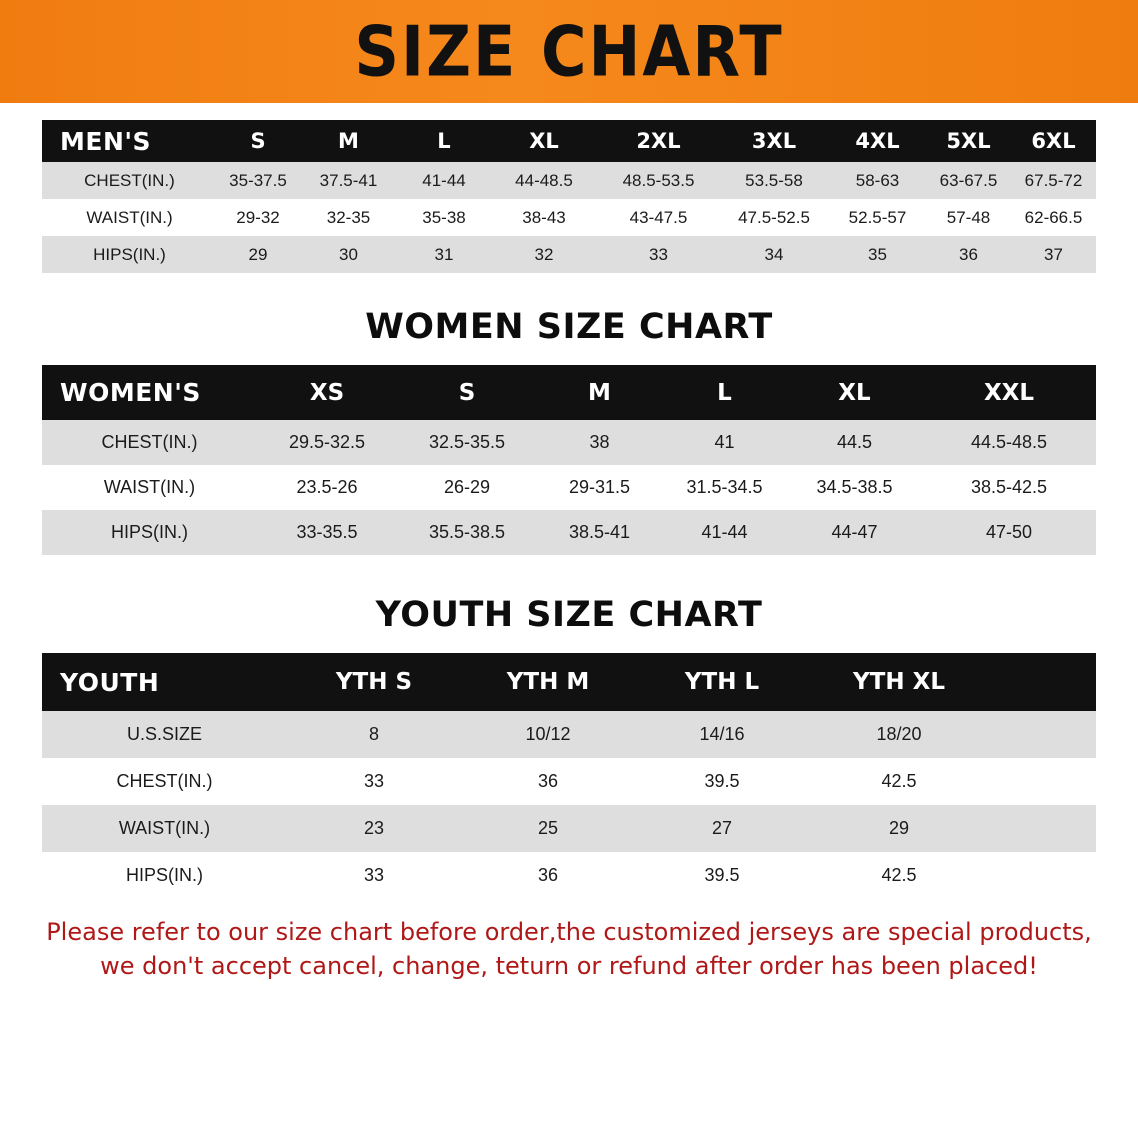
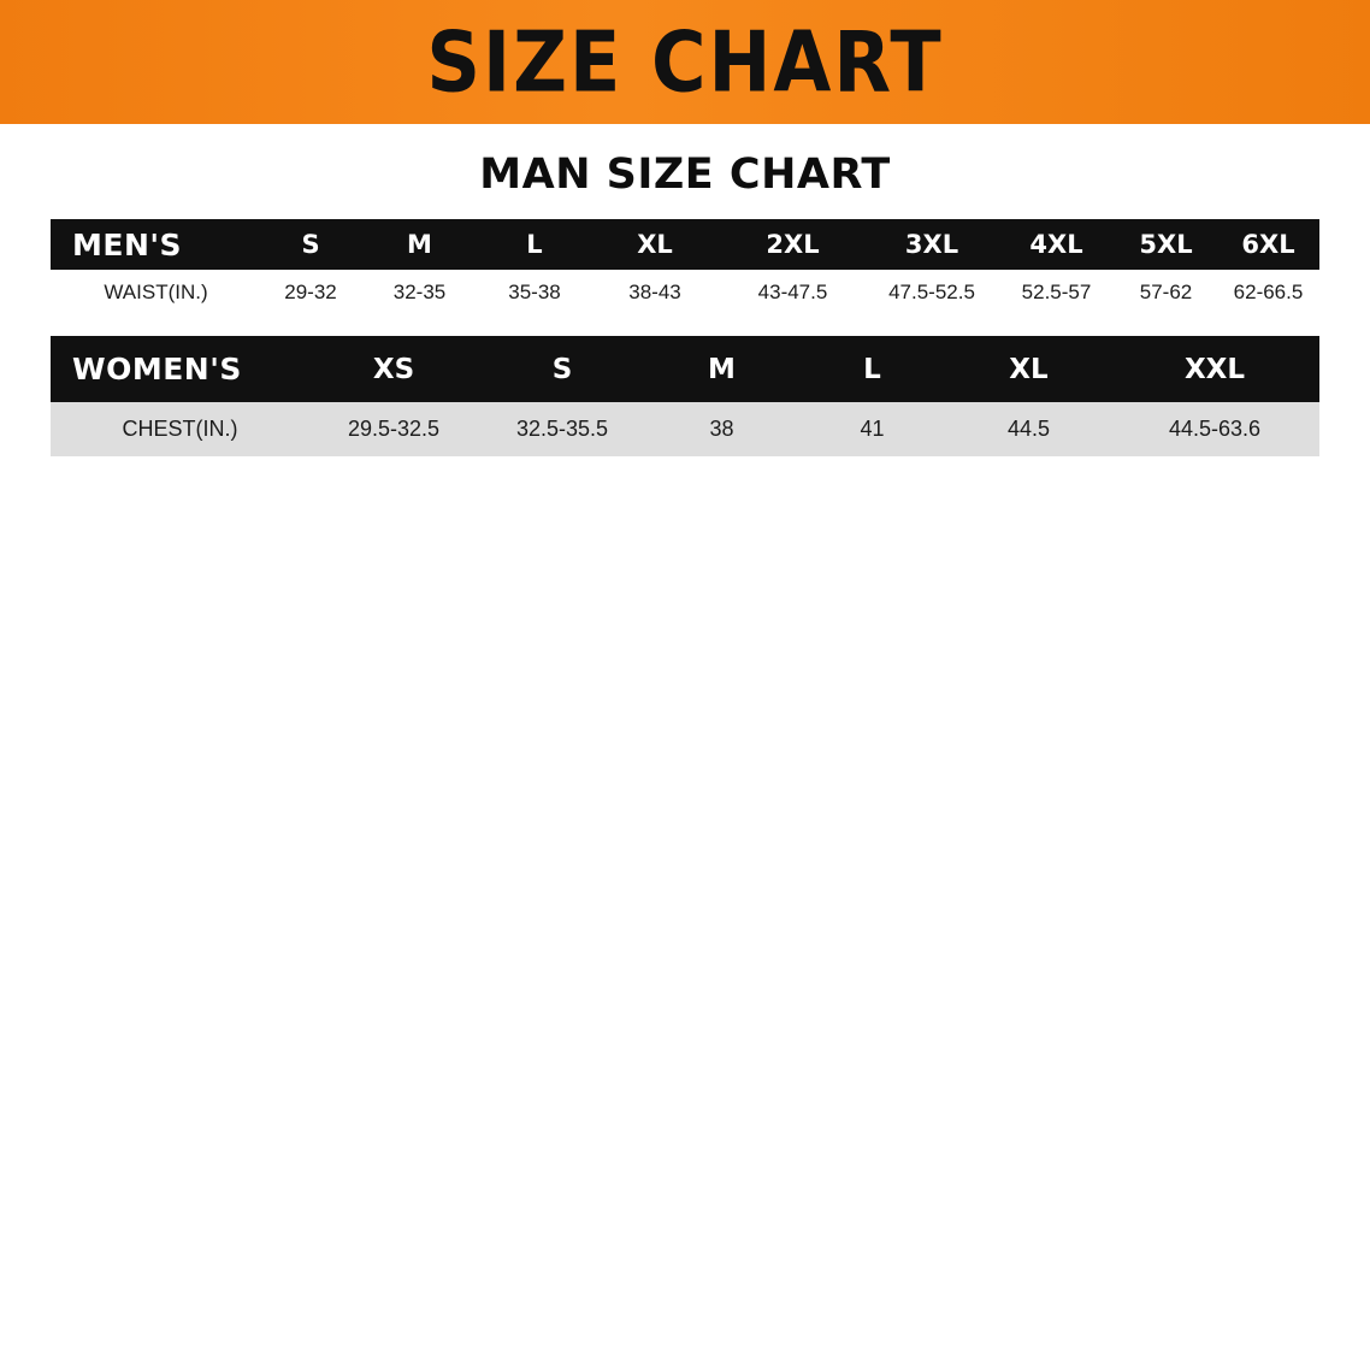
  SIZE CHART
+ MAN SIZE CHART
  MEN'S	S	M	L	XL	2XL	3XL	4XL	5XL	6XL
- CHEST(IN.)	35-37.5	37.5-41	41-44	44-48.5	48.5-53.5	53.5-58	58-63	63-67.5	67.5-72
- WAIST(IN.)	29-32	32-35	35-38	38-43	43-47.5	47.5-52.5	52.5-57	57-48	62-66.5
+ WAIST(IN.)	29-32	32-35	35-38	38-43	43-47.5	47.5-52.5	52.5-57	57-62	62-66.5
- HIPS(IN.)	29	30	31	32	33	34	35	36	37
- WOMEN SIZE CHART
  WOMEN'S	XS	S	M	L	XL	XXL
- CHEST(IN.)	29.5-32.5	32.5-35.5	38	41	44.5	44.5-48.5
+ CHEST(IN.)	29.5-32.5	32.5-35.5	38	41	44.5	44.5-63.6
- WAIST(IN.)	23.5-26	26-29	29-31.5	31.5-34.5	34.5-38.5	38.5-42.5
- HIPS(IN.)	33-35.5	35.5-38.5	38.5-41	41-44	44-47	47-50
- YOUTH SIZE CHART
- YOUTH	YTH S	YTH M	YTH L	YTH XL
- U.S.SIZE	8	10/12	14/16	18/20
- CHEST(IN.)	33	36	39.5	42.5
- WAIST(IN.)	23	25	27	29
- HIPS(IN.)	33	36	39.5	42.5
- Please refer to our size chart before order,the customized jerseys are special products,
- we don't accept cancel, change, teturn or refund after order has been placed!
